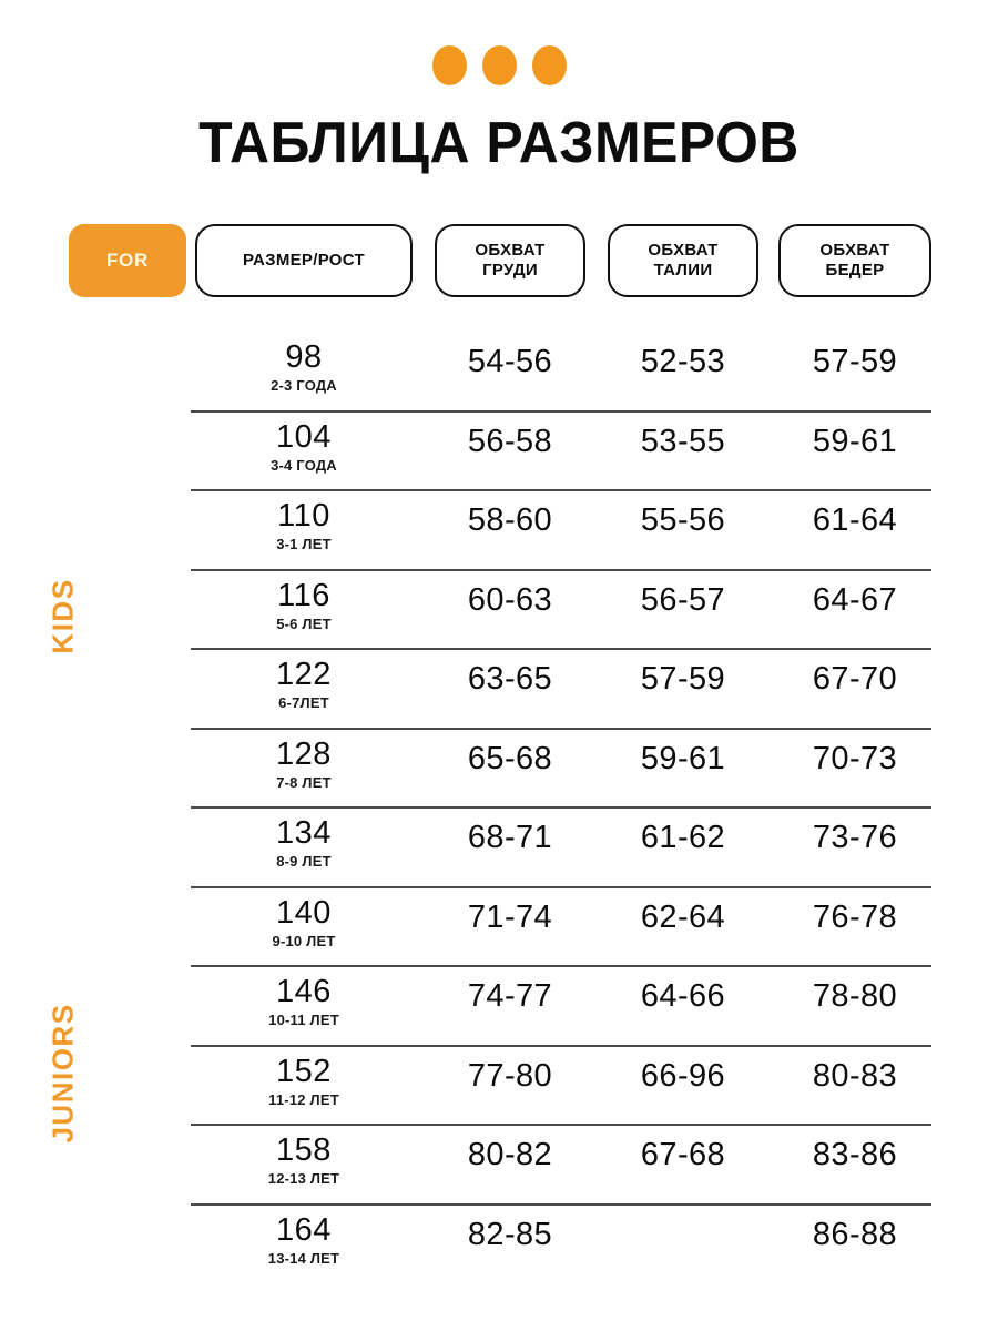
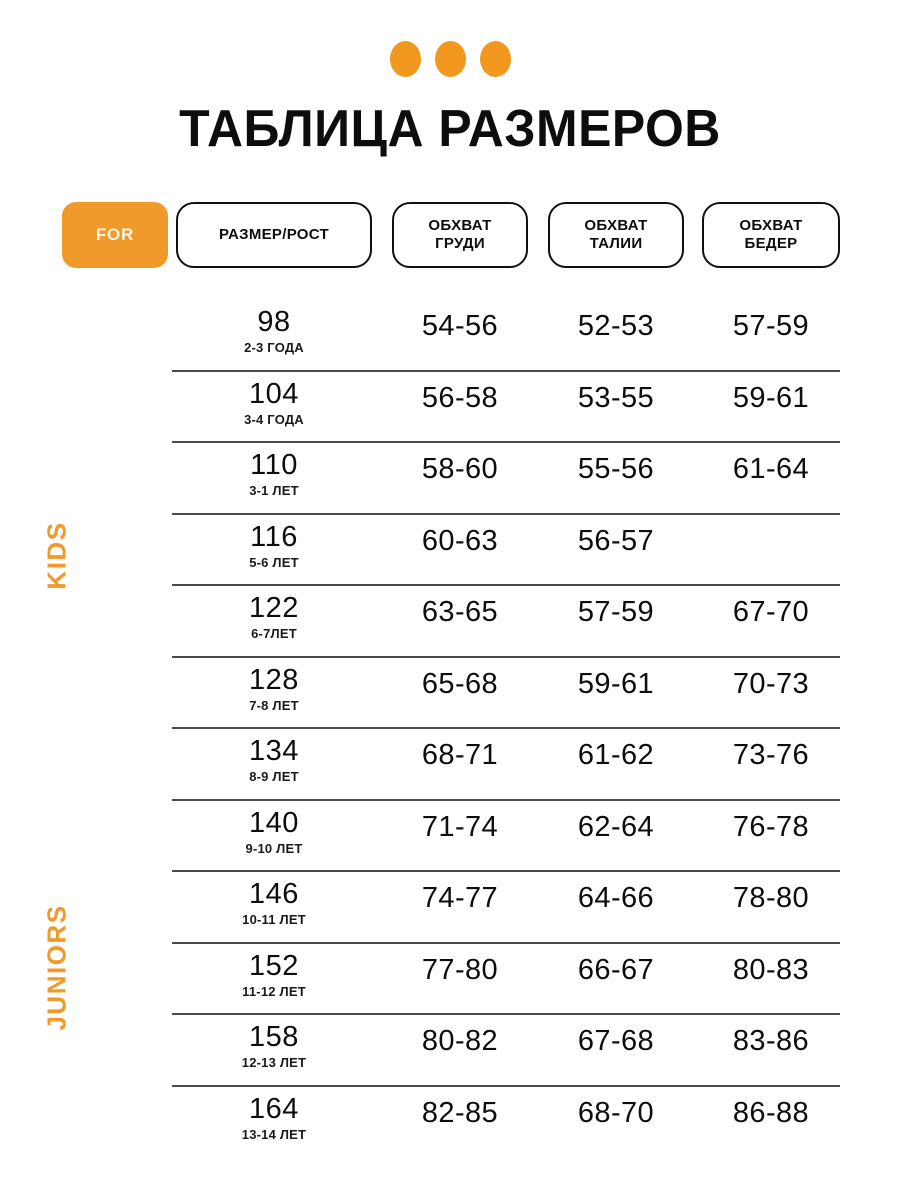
  ТАБЛИЦА РАЗМЕРОВ
  FOR
  РАЗМЕР/РОСТ
  ОБХВАТ
  ГРУДИ
  ОБХВАТ
  ТАЛИИ
  ОБХВАТ
  БЕДЕР
  98
  2-3 ГОДА
  54-56
  52-53
  57-59
  104
  3-4 ГОДА
  56-58
  53-55
  59-61
  110
  3-1 ЛЕТ
  58-60
  55-56
  61-64
  116
  5-6 ЛЕТ
  60-63
  56-57
- 64-67
  122
  6-7ЛЕТ
  63-65
  57-59
  67-70
  128
  7-8 ЛЕТ
  65-68
  59-61
  70-73
  134
  8-9 ЛЕТ
  68-71
  61-62
  73-76
  140
  9-10 ЛЕТ
  71-74
  62-64
  76-78
  146
  10-11 ЛЕТ
  74-77
  64-66
  78-80
  152
  11-12 ЛЕТ
  77-80
- 66-96
+ 66-67
  80-83
  158
  12-13 ЛЕТ
  80-82
  67-68
  83-86
  164
  13-14 ЛЕТ
  82-85
+ 68-70
  86-88
